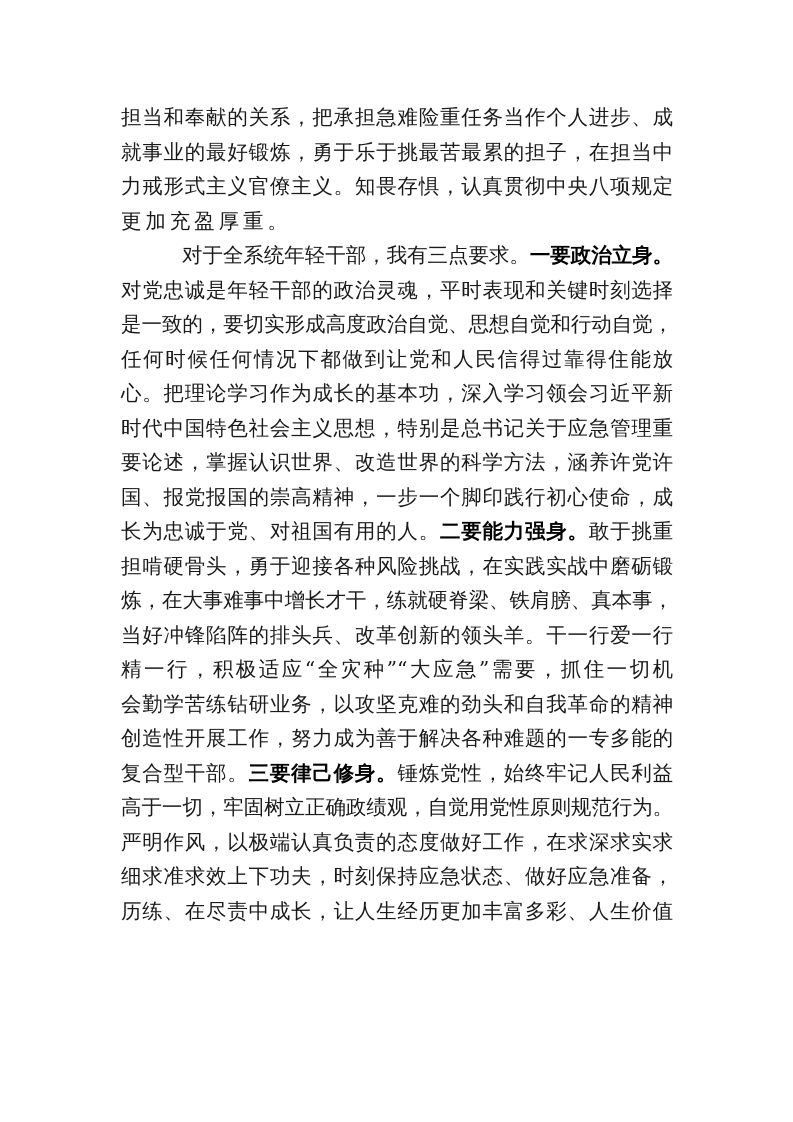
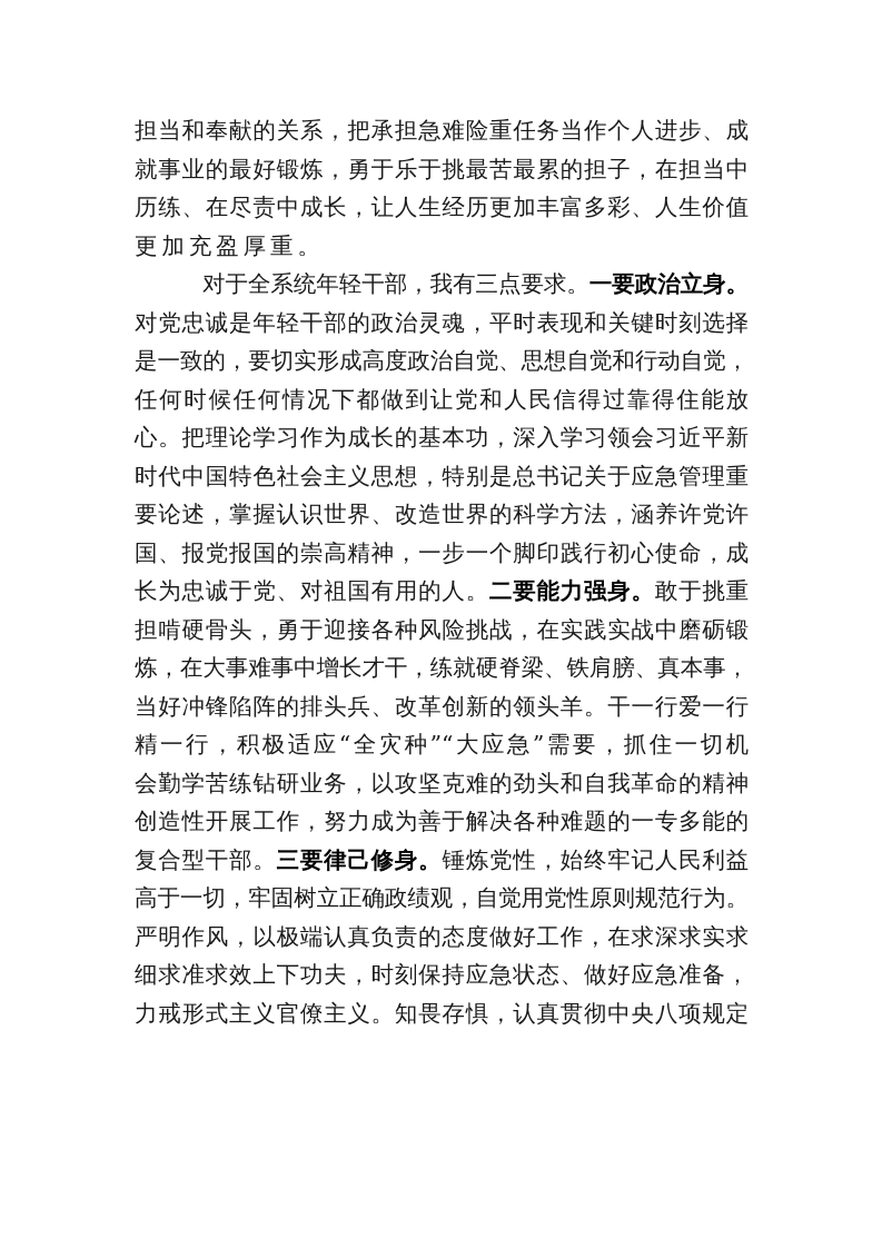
  担当和奉献的关系，把承担急难险重任务当作个人进步、成
  就事业的最好锻炼，勇于乐于挑最苦最累的担子，在担当中
- 力戒形式主义官僚主义。知畏存惧，认真贯彻中央八项规定
+ 历练、在尽责中成长，让人生经历更加丰富多彩、人生价值
  更加充盈厚重。
  对于全系统年轻干部，我有三点要求。一要政治立身。
  对党忠诚是年轻干部的政治灵魂，平时表现和关键时刻选择
  是一致的，要切实形成高度政治自觉、思想自觉和行动自觉，
  任何时候任何情况下都做到让党和人民信得过靠得住能放
  心。把理论学习作为成长的基本功，深入学习领会习近平新
  时代中国特色社会主义思想，特别是总书记关于应急管理重
  要论述，掌握认识世界、改造世界的科学方法，涵养许党许
  国、报党报国的崇高精神，一步一个脚印践行初心使命，成
  长为忠诚于党、对祖国有用的人。二要能力强身。敢于挑重
  担啃硬骨头，勇于迎接各种风险挑战，在实践实战中磨砺锻
  炼，在大事难事中增长才干，练就硬脊梁、铁肩膀、真本事，
  当好冲锋陷阵的排头兵、改革创新的领头羊。干一行爱一行
  精一行，积极适应“全灾种”“大应急”需要，抓住一切机
  会勤学苦练钻研业务，以攻坚克难的劲头和自我革命的精神
  创造性开展工作，努力成为善于解决各种难题的一专多能的
  复合型干部。三要律己修身。锤炼党性，始终牢记人民利益
  高于一切，牢固树立正确政绩观，自觉用党性原则规范行为。
  严明作风，以极端认真负责的态度做好工作，在求深求实求
  细求准求效上下功夫，时刻保持应急状态、做好应急准备，
- 历练、在尽责中成长，让人生经历更加丰富多彩、人生价值
+ 力戒形式主义官僚主义。知畏存惧，认真贯彻中央八项规定
